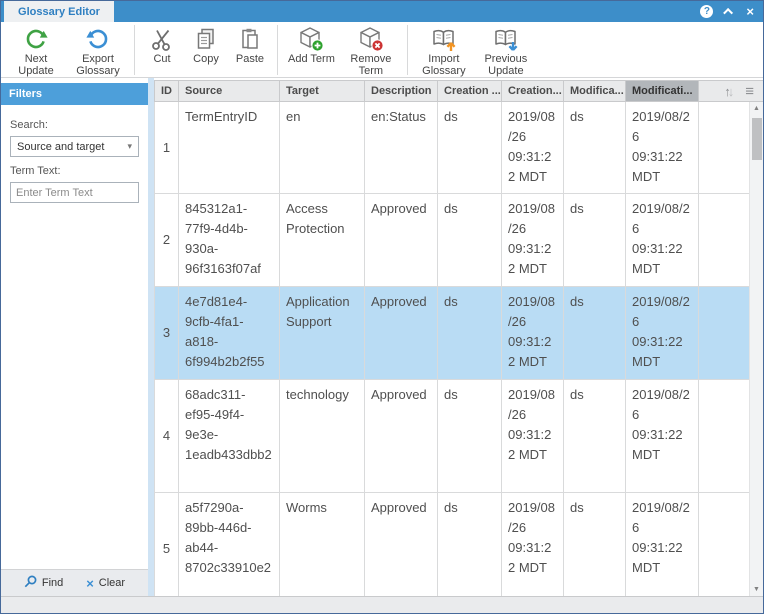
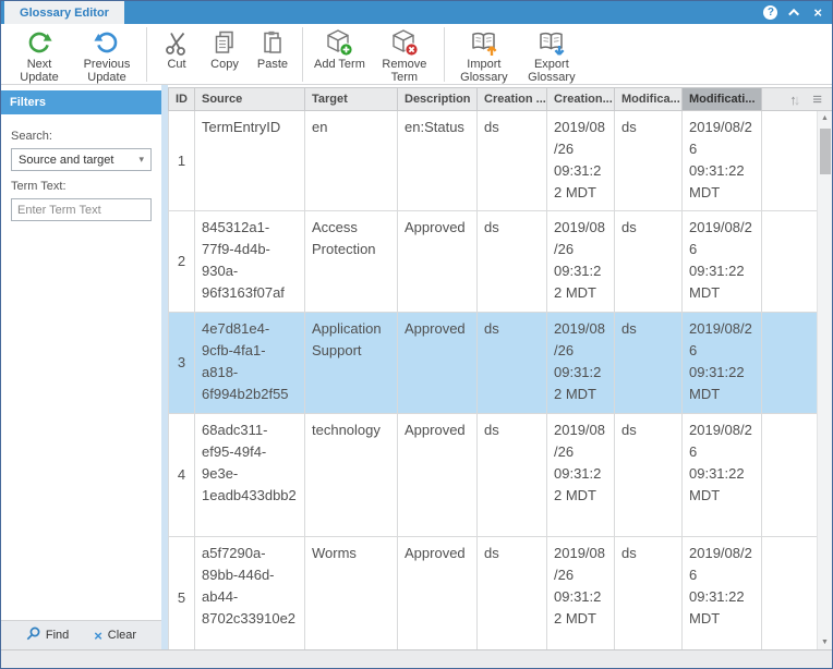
  Glossary Editor
  ?
  ×
  Next Update
- Export Glossary
+ Previous Update
  Cut
  Copy
  Paste
  Add Term
  Remove Term
  Import Glossary
- Previous Update
+ Export Glossary
  Filters
  Search:
  Source and target
  ▾
  Term Text:
  Enter Term Text
  Find
  ×
  Clear
  ID
  Source
  Target
  Description
  Creation ...
  Creation...
  Modifica...
  Modificati...
  ↑↓
  ≡
  1
  TermEntryID
  en
  en:Status
  ds
  2019/08/26 09:31:22 MDT
  ds
  2019/08/26 09:31:22 MDT
  2
  845312a1-77f9-4d4b-930a-96f3163f07af
  Access Protection
  Approved
  ds
  2019/08/26 09:31:22 MDT
  ds
  2019/08/26 09:31:22 MDT
  3
  4e7d81e4-9cfb-4fa1-a818-6f994b2b2f55
  Application Support
  Approved
  ds
  2019/08/26 09:31:22 MDT
  ds
  2019/08/26 09:31:22 MDT
  4
  68adc311-ef95-49f4-9e3e-1eadb433dbb2
  technology
  Approved
  ds
  2019/08/26 09:31:22 MDT
  ds
  2019/08/26 09:31:22 MDT
  5
  a5f7290a-89bb-446d-ab44-8702c33910e2
  Worms
  Approved
  ds
  2019/08/26 09:31:22 MDT
  ds
  2019/08/26 09:31:22 MDT
